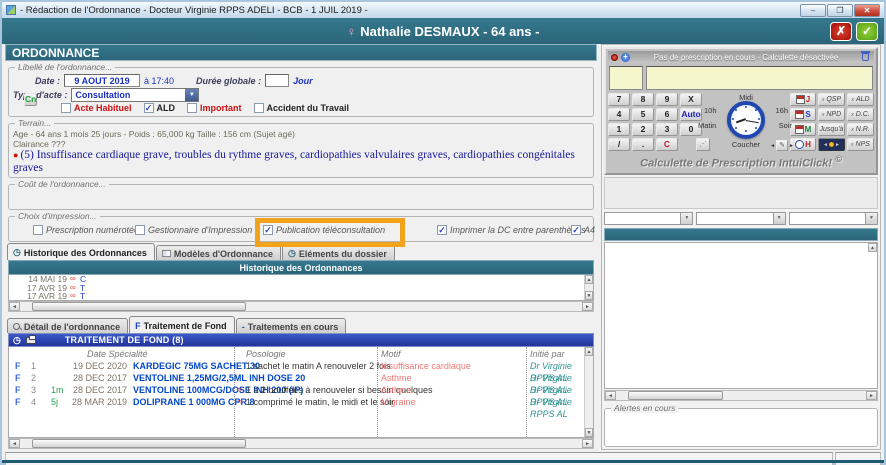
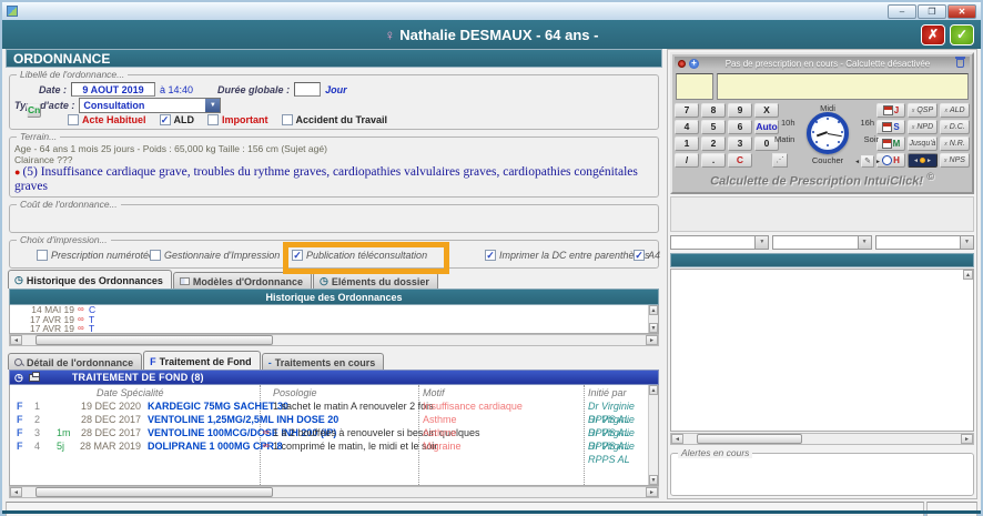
- - Rédaction de l'Ordonnance - Docteur Virginie RPPS ADELI - BCB - 1 JUIL 2019 -
  –
  ❐
  ✕
  ♀ Nathalie DESMAUX - 64 ans -
  ✗
  ✓
  ORDONNANCE
  Libellé de l'ordonnance...
  Date :
  9 AOUT 2019
- à 17:40
+ à 14:40
  Durée globale :
  Jour
  Ty d'acte :
  Consultation
  Acte Habituel
  ✓
  ALD
  Important
  Accident du Travail
  Terrain...
  Age - 64 ans 1 mois 25 jours - Poids : 65,000 kg Taille : 156 cm (Sujet agé)
  Clairance ???
  ● (5) Insuffisance cardiaque grave, troubles du rythme graves, cardiopathies valvulaires graves, cardiopathies congénitales graves
  Coût de l'ordonnance...
  Choix d'impression...
  Prescription numéroté
  Gestionnaire d'Impression
  ✓
  Publication téléconsultation
  ✓
  Imprimer la DC entre parenthès
  ✓
  A4
  ◷
  Historique des Ordonnances
  Modèles d'Ordonnance
  ◷
  Eléments du dossier
  Historique des Ordonnances
  14 MAI 19
  ∞
  C
  17 AVR 19
  ∞
  T
  17 AVR 19
  ∞
  T
  Détail de l'ordonnance
  F
  Traitement de Fond
  -
  Traitements en cours
  ◷
  TRAITEMENT DE FOND (8)
  Date Spécialité
  Posologie
  Motif
  Initié par
  F
  1
  19 DEC 2020
  KARDEGIC 75MG SACHET 30
  1 sachet le matin A renouveler 2 fois
  Insuffisance cardiaque
  Dr Virginie RPPS AL
  F
  2
  28 DEC 2017
  VENTOLINE 1,25MG/2,5ML INH DOSE 20
  Asthme
  Dr Virginie RPPS AL
  F
  3
  1m
  28 DEC 2017
  VENTOLINE 100MCG/DOSE INH 200 (IP)
  ∞
  1 à 2 bouffées à renouveler si besoin quelques
  Asthme
  Dr Virginie RPPS AL
  F
  4
  5j
  28 MAR 2019
  DOLIPRANE 1 000MG CPR 8
  ∞
  1 comprimé le matin, le midi et le soir
  Migraine
  Dr Virginie RPPS AL
  +
  Pas de prescription en cours - Calculette désactivée
  7
  8
  9
  X
  4
  5
  6
  Auto
  1
  2
  3
  Cn
  0
  /
  .
  C
  Midi
  10h
  16h
  Matin
  Soir
  Coucher
  J
  S
  M
  H
  Calculette de Prescription IntuiClick! ©
  Alertes en cours
